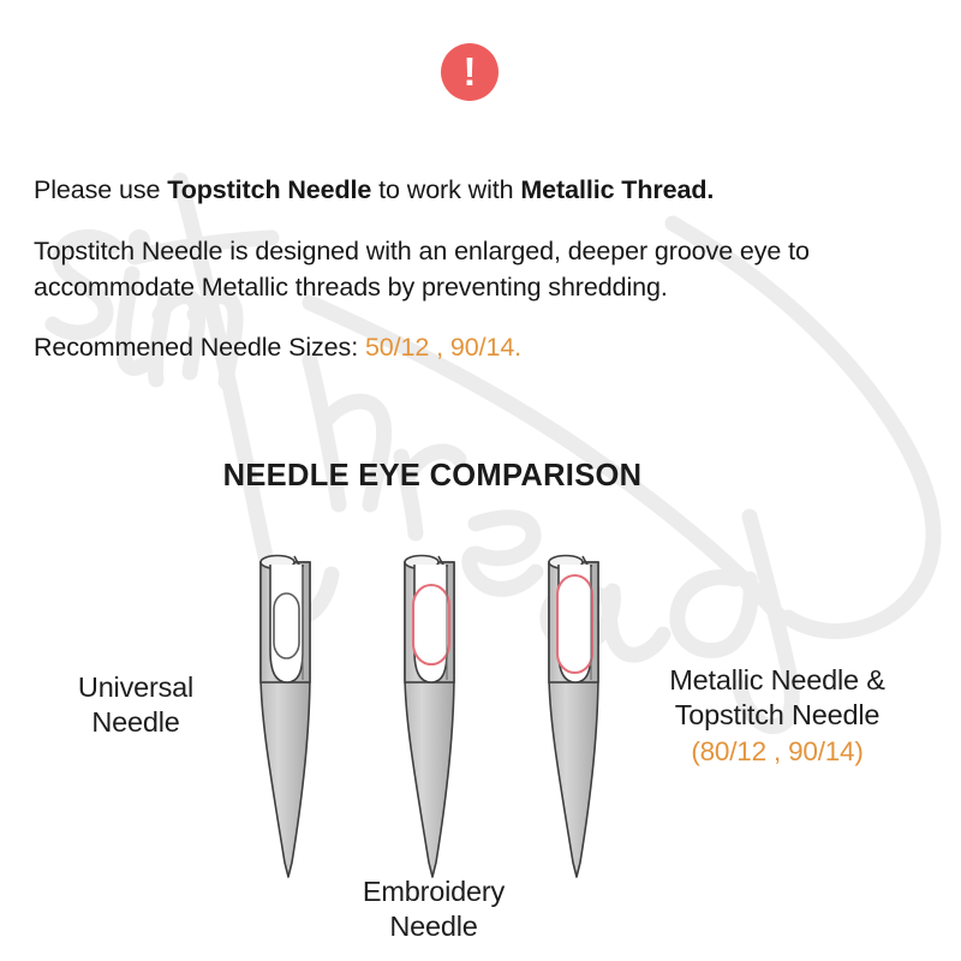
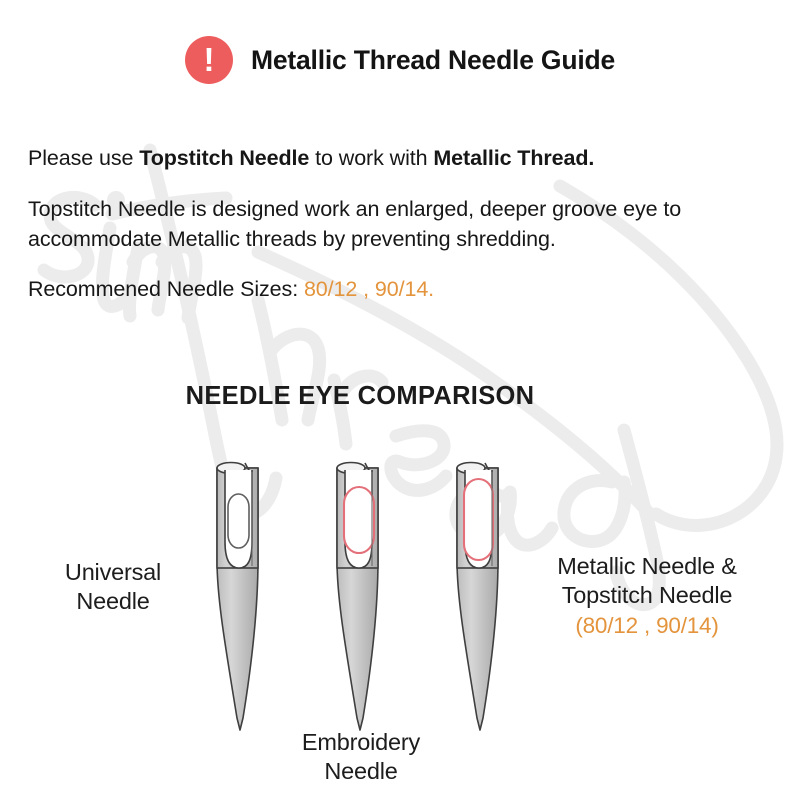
  !
+ Metallic Thread Needle Guide
  Please use Topstitch Needle to work with Metallic Thread.
- Topstitch Needle is designed with an enlarged, deeper groove eye to accommodate Metallic threads by preventing shredding.
+ Topstitch Needle is designed work an enlarged, deeper groove eye to accommodate Metallic threads by preventing shredding.
- Recommened Needle Sizes: 50/12 , 90/14.
+ Recommened Needle Sizes: 80/12 , 90/14.
  NEEDLE EYE COMPARISON
  Universal
  Needle
  Embroidery
  Needle
  Metallic Needle &
  Topstitch Needle
  (80/12 , 90/14)
